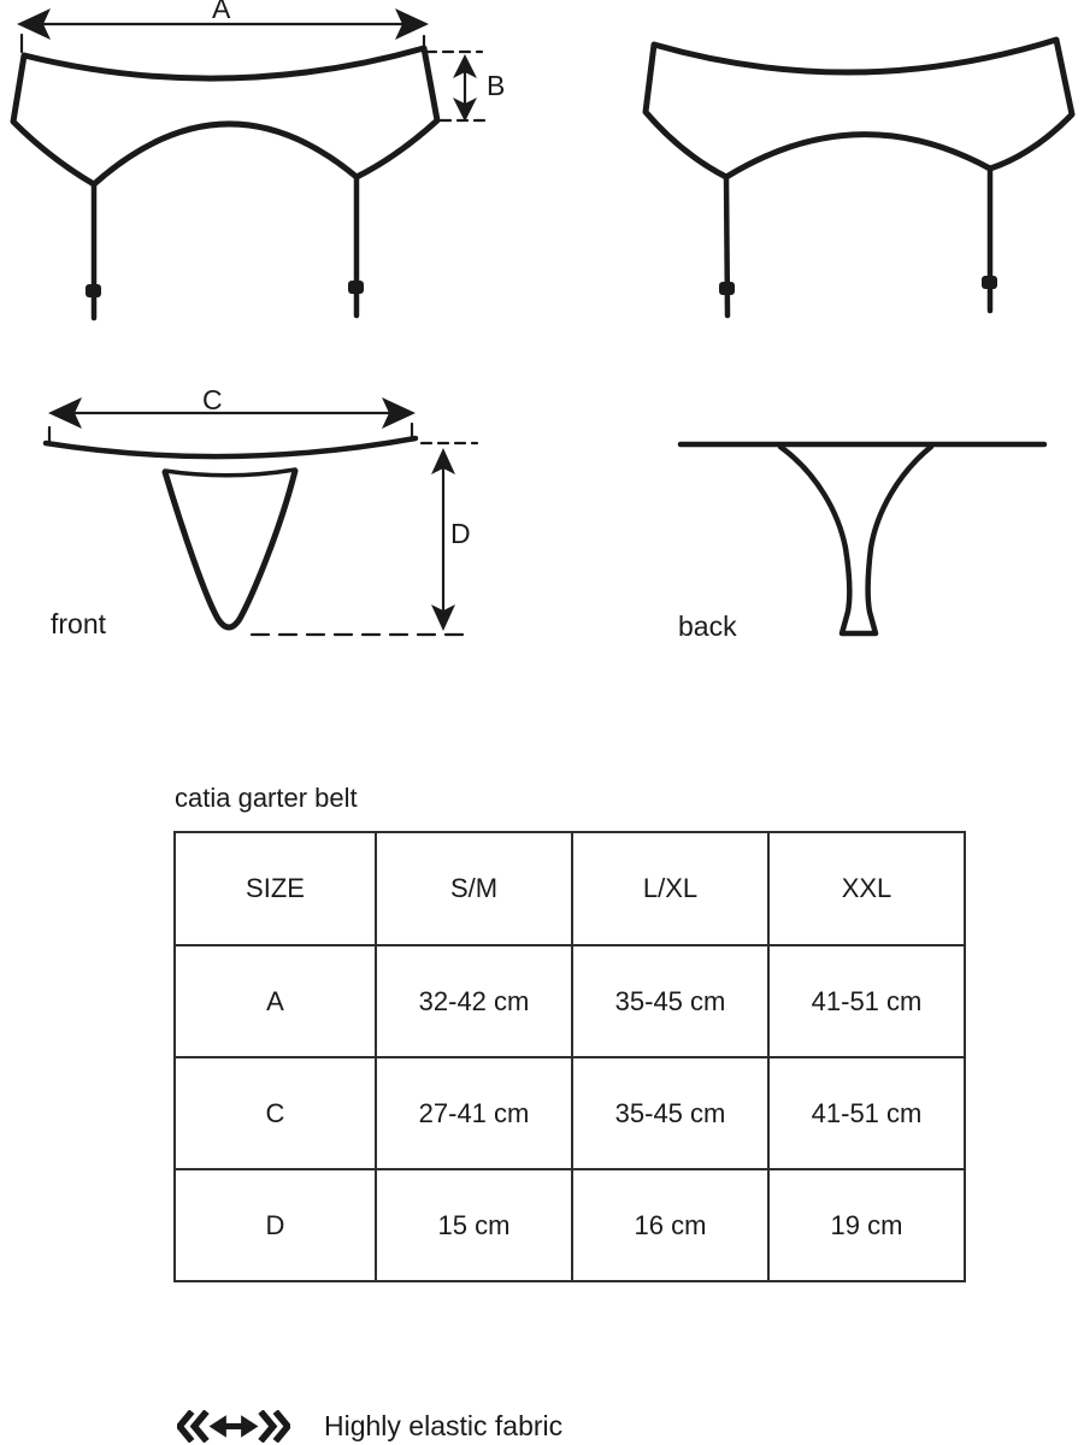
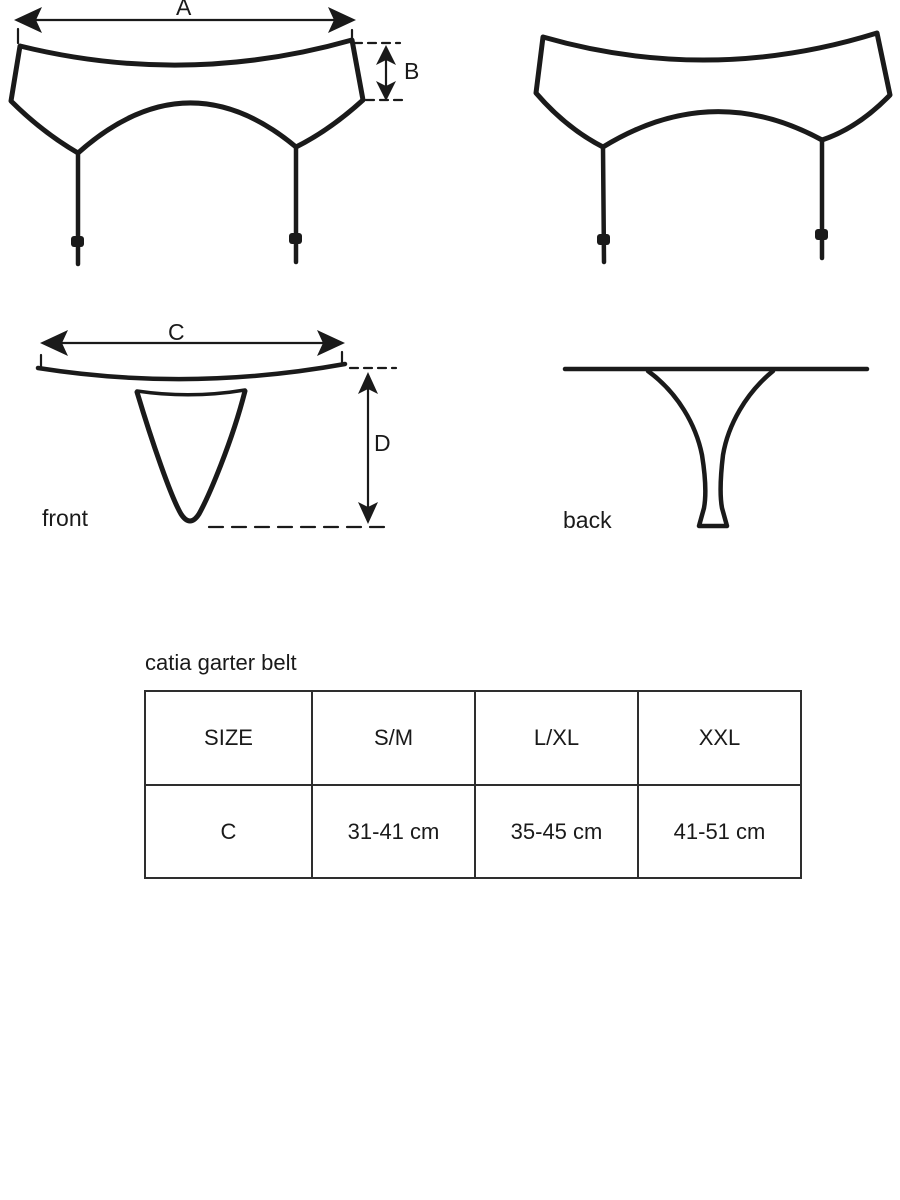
  A
  B
  C
  D
  front
  back
  catia garter belt
  SIZE	S/M	L/XL	XXL
- A	32-42 cm	35-45 cm	41-51 cm
- C	27-41 cm	35-45 cm	41-51 cm
+ C	31-41 cm	35-45 cm	41-51 cm
- D	15 cm	16 cm	19 cm
- Highly elastic fabric
